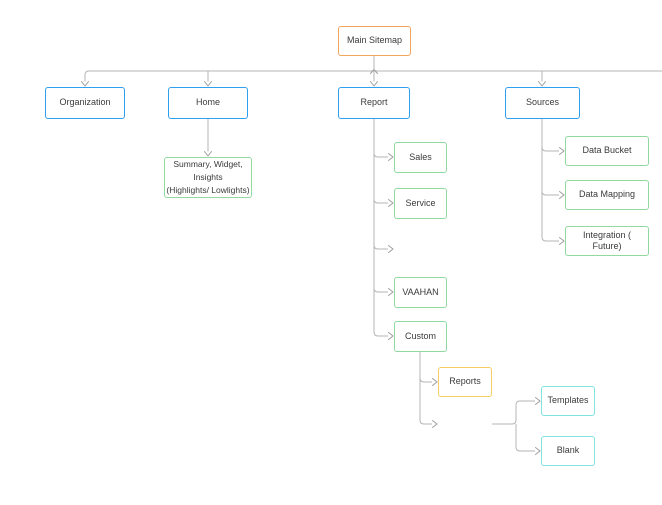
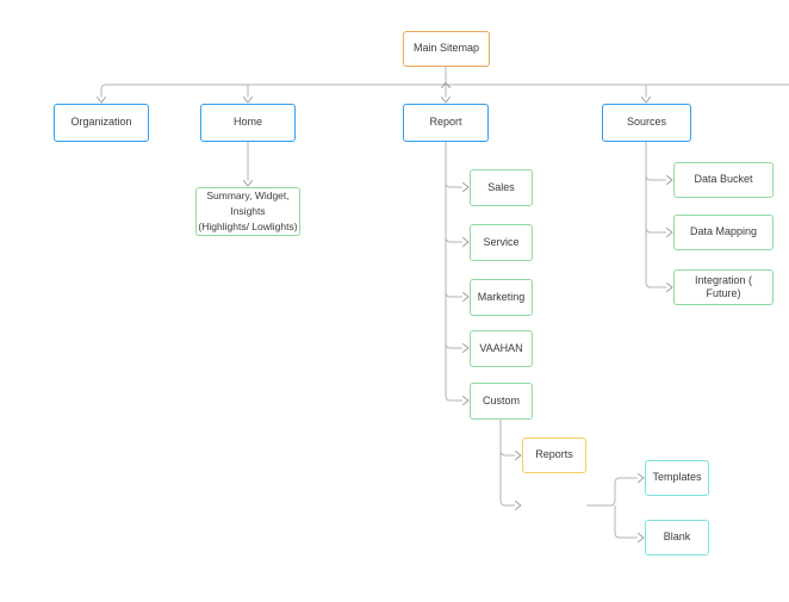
  Main Sitemap
  Organization
  Home
  Report
  Sources
  Summary, Widget,
  Insights
  (Highlights/ Lowlights)
  Sales
  Service
+ Marketing
  VAAHAN
  Custom
  Data Bucket
  Data Mapping
  Integration ( Future)
  Reports
  Templates
  Blank
